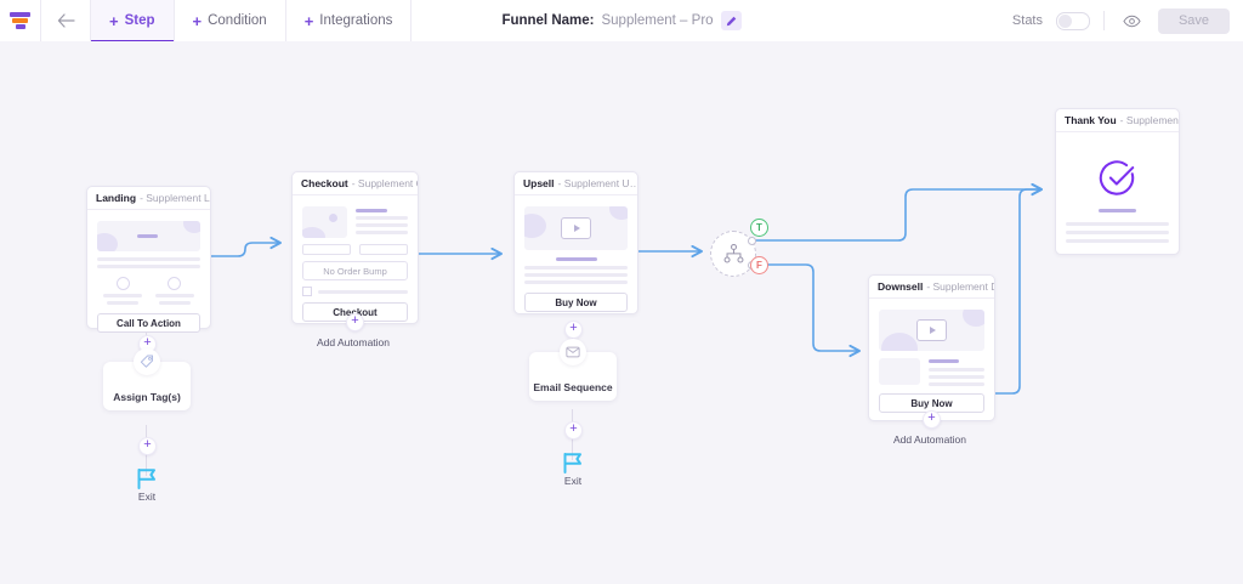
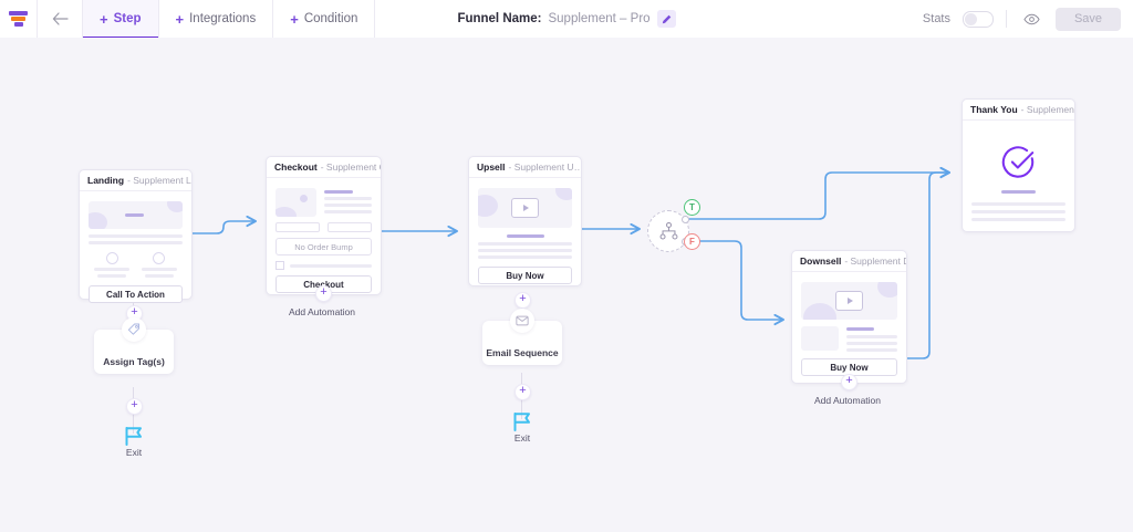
  +
  Step
  +
- Condition
+ Integrations
  +
- Integrations
+ Condition
  Stats
  Save
  Funnel Name:
  Supplement – Pro
  Landing
  - Supplement L
  Call To Action
  +
  Assign Tag(s)
  +
  Exit
  Checkout
  - Supplement
  No Order Bump
  Checkout
  +
  Add Automation
  Upsell
  - Supplement U…
  Buy Now
  +
  Email Sequence
  +
  Exit
  T
  F
  Thank You
  - Supplemen
  Downsell
  - Supplement
  Buy Now
  +
  Add Automation
